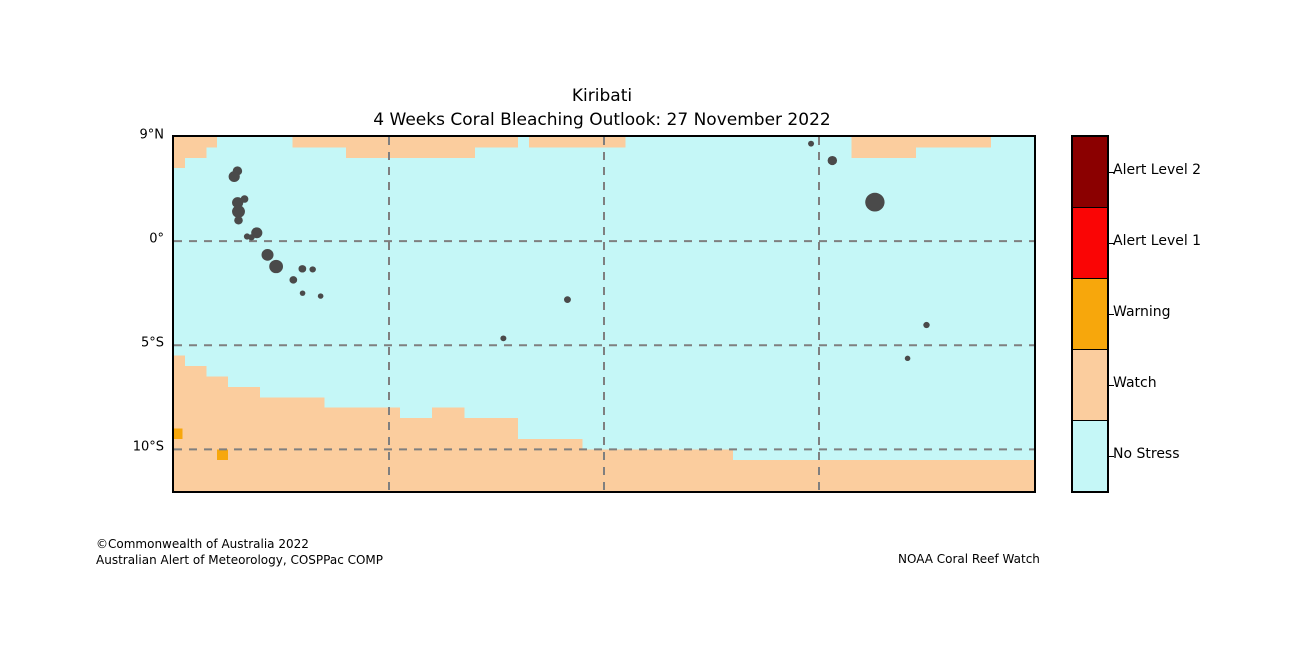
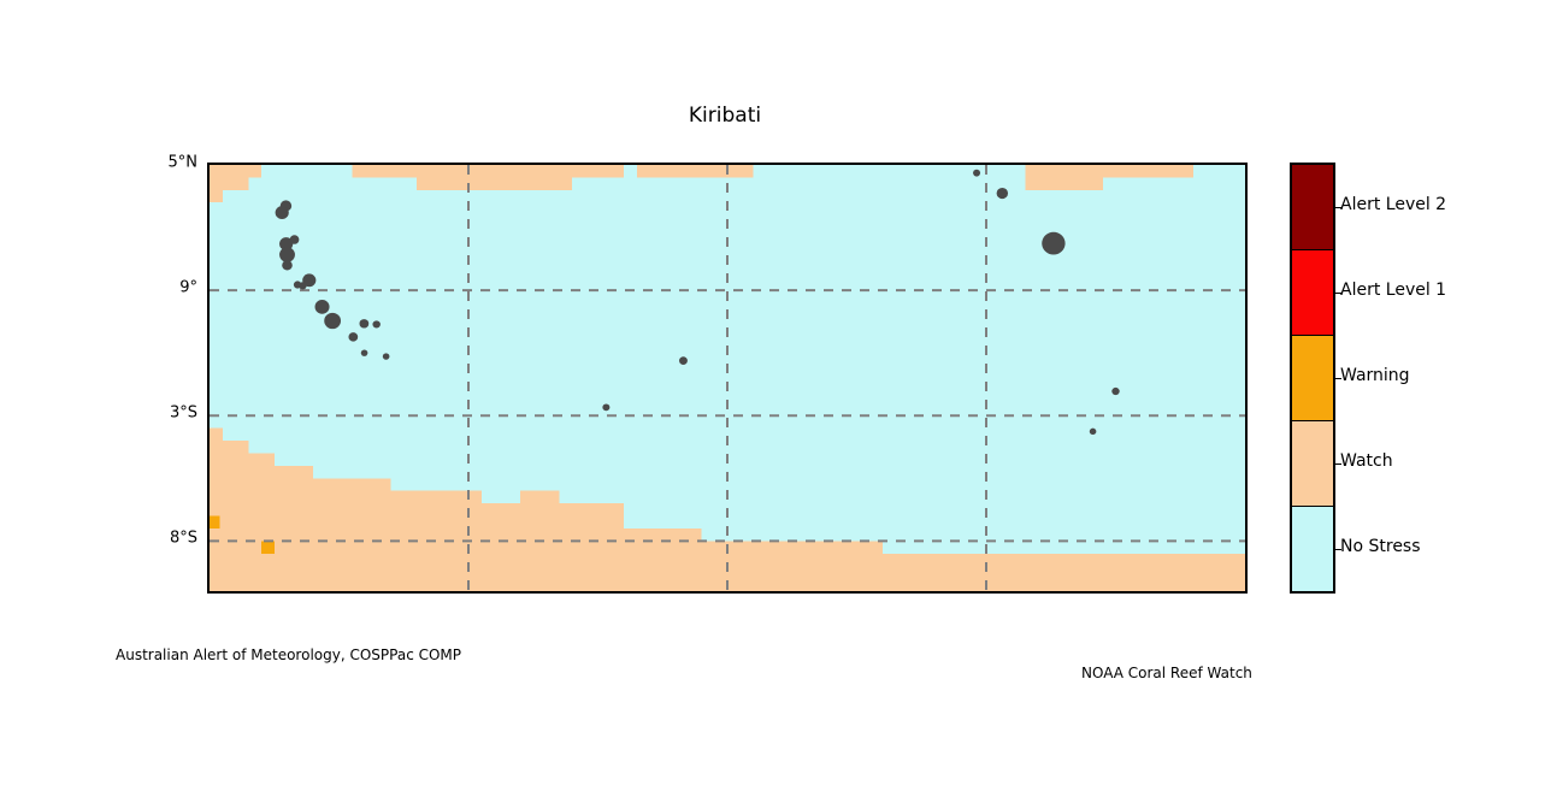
  Kiribati
- 4 Weeks Coral Bleaching Outlook: 27 November 2022
- 9°N
+ 5°N
- 0°
+ 9°
- 5°S
+ 3°S
- 10°S
+ 8°S
  Alert Level 2
  Alert Level 1
  Warning
  Watch
  No Stress
- ©Commonwealth of Australia 2022
  Australian Alert of Meteorology, COSPPac COMP
  NOAA Coral Reef Watch
